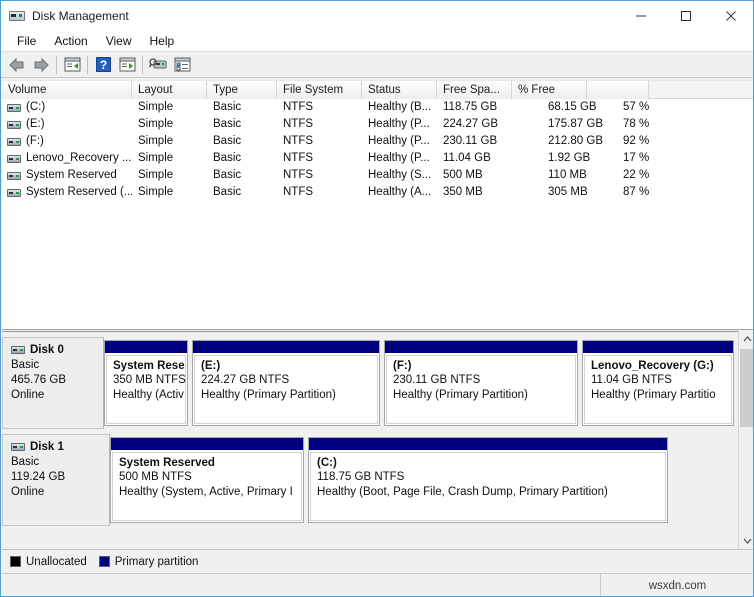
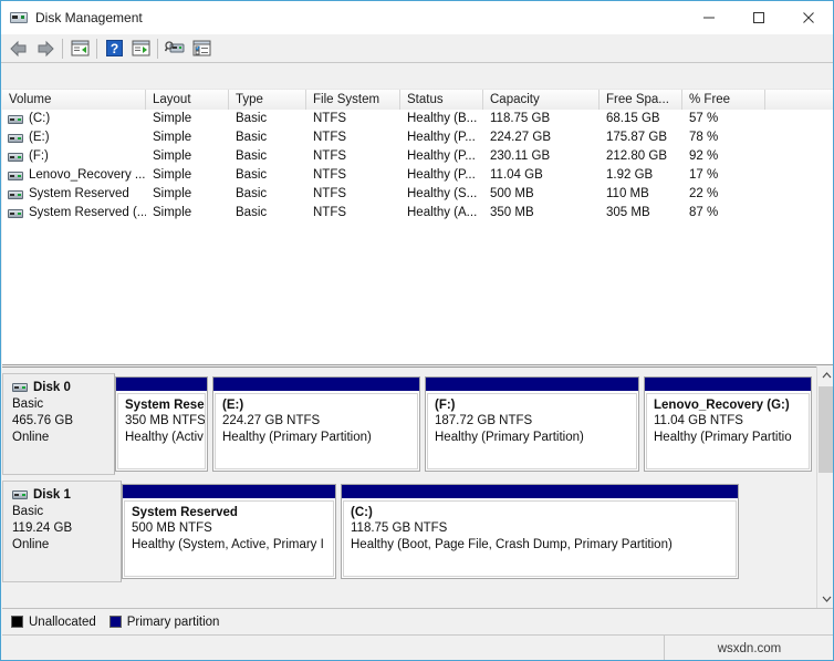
  Disk Management
- File
- Action
- View
- Help
  ?
  Volume
  Layout
  Type
  File System
  Status
+ Capacity
  Free Spa...
  % Free
  (C:)
  Simple
  Basic
  NTFS
  Healthy (B...
  118.75 GB
  68.15 GB
  57 %
  (E:)
  Simple
  Basic
  NTFS
  Healthy (P...
  224.27 GB
  175.87 GB
  78 %
  (F:)
  Simple
  Basic
  NTFS
  Healthy (P...
  230.11 GB
  212.80 GB
  92 %
  Lenovo_Recovery ...
  Simple
  Basic
  NTFS
  Healthy (P...
  11.04 GB
  1.92 GB
  17 %
  System Reserved
  Simple
  Basic
  NTFS
  Healthy (S...
  500 MB
  110 MB
  22 %
  System Reserved (...
  Simple
  Basic
  NTFS
  Healthy (A...
  350 MB
  305 MB
  87 %
  Disk 0
  Basic
  465.76 GB
  Online
  System Rese
  350 MB NTFS
  Healthy (Activ
  (E:)
  224.27 GB NTFS
  Healthy (Primary Partition)
  (F:)
- 230.11 GB NTFS
+ 187.72 GB NTFS
  Healthy (Primary Partition)
  Lenovo_Recovery (G:)
  11.04 GB NTFS
  Healthy (Primary Partitio
  Disk 1
  Basic
  119.24 GB
  Online
  System Reserved
  500 MB NTFS
  Healthy (System, Active, Primary I
  (C:)
  118.75 GB NTFS
  Healthy (Boot, Page File, Crash Dump, Primary Partition)
  Unallocated
  Primary partition
  wsxdn.com
